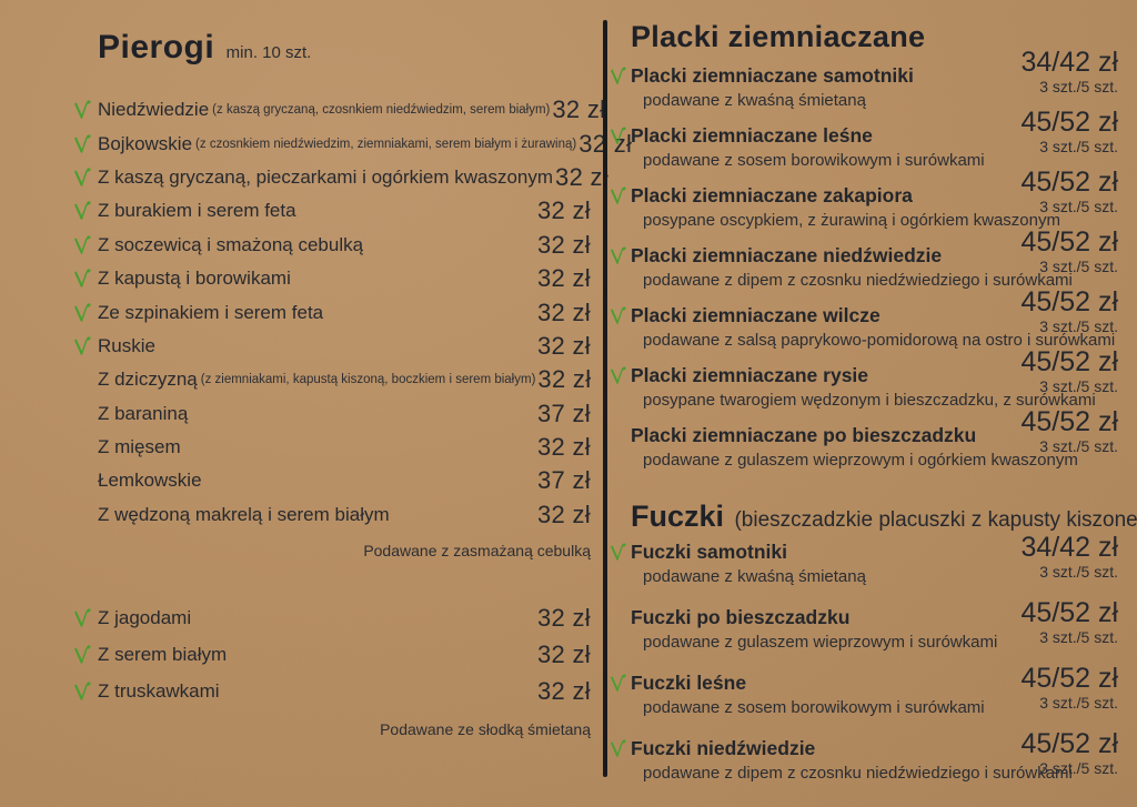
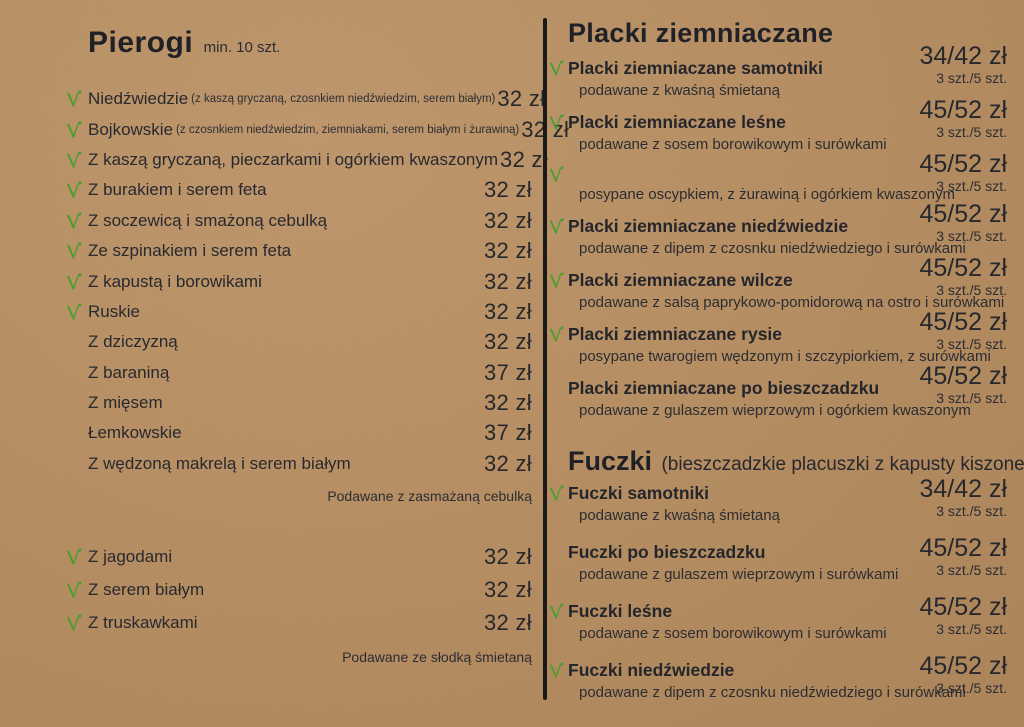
  Pierogi min. 10 szt.
  Niedźwiedzie
  (z kaszą gryczaną, czosnkiem niedźwiedzim, serem białym)
  32 z
  Bojkowskie
  (z czosnkiem niedźwiedzim, ziemniakami, serem białym i żurawiną)
  32 zł
  Z kaszą gryczaną, pieczarkami i ogórkiem kwaszonym
  32 z
  Z burakiem i serem feta
  32 zł
  Z soczewicą i smażoną cebulką
  32 zł
- Z kapustą i borowikami
+ Ze szpinakiem i serem feta
  32 zł
- Ze szpinakiem i serem feta
+ Z kapustą i borowikami
  32 zł
  Ruskie
  32 zł
  Z dziczyzną
- (z ziemniakami, kapustą kiszoną, boczkiem i serem białym)
  32 zł
  Z baraniną
  37 zł
  Z mięsem
  32 zł
  Łemkowskie
  37 zł
  Z wędzoną makrelą i serem białym
  32 zł
  Podawane z zasmażaną cebulką
  Z jagodami
  32 zł
  Z serem białym
  32 zł
  Z truskawkami
  32 zł
  Podawane ze słodką śmietaną
  Placki ziemniaczane
  Placki ziemniaczane samotniki
  podawane z kwaśną śmietaną
  34/42 zł
  3 szt./5 szt.
  Placki ziemniaczane leśne
  podawane z sosem borowikowym i surówkami
  45/52 zł
  3 szt./5 szt.
- Placki ziemniaczane zakapiora
  posypane oscypkiem, z żurawiną i ogórkiem kwaszonym
  45/52 zł
  3 szt./5 szt.
  Placki ziemniaczane niedźwiedzie
  podawane z dipem z czosnku niedźwiedziego i surówkami
  45/52 zł
  3 szt./5 szt.
  Placki ziemniaczane wilcze
  podawane z salsą paprykowo-pomidorową na ostro i surówkami
  45/52 zł
  3 szt./5 szt.
  Placki ziemniaczane rysie
- posypane twarogiem wędzonym i bieszczadzku, z surówkami
+ posypane twarogiem wędzonym i szczypiorkiem, z surówkami
  45/52 zł
  3 szt./5 szt.
  Placki ziemniaczane po bieszczadzku
  podawane z gulaszem wieprzowym i ogórkiem kwaszonym
  45/52 zł
  3 szt./5 szt.
  Fuczki (bieszczadzkie placuszki z kapusty kiszone
  Fuczki samotniki
  podawane z kwaśną śmietaną
  34/42 zł
  3 szt./5 szt.
  Fuczki po bieszczadzku
  podawane z gulaszem wieprzowym i surówkami
  45/52 zł
  3 szt./5 szt.
  Fuczki leśne
  podawane z sosem borowikowym i surówkami
  45/52 zł
  3 szt./5 szt.
  Fuczki niedźwiedzie
  podawane z dipem z czosnku niedźwiedziego i surówkami
  45/52 zł
  3 szt./5 szt.
